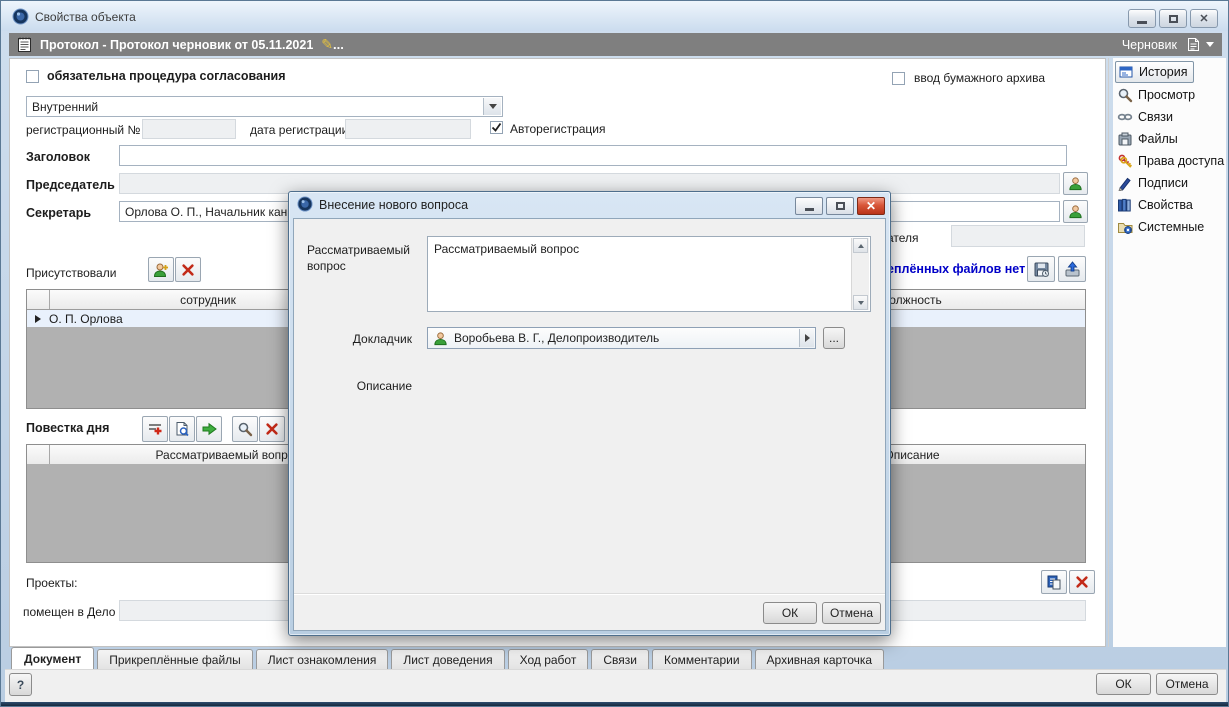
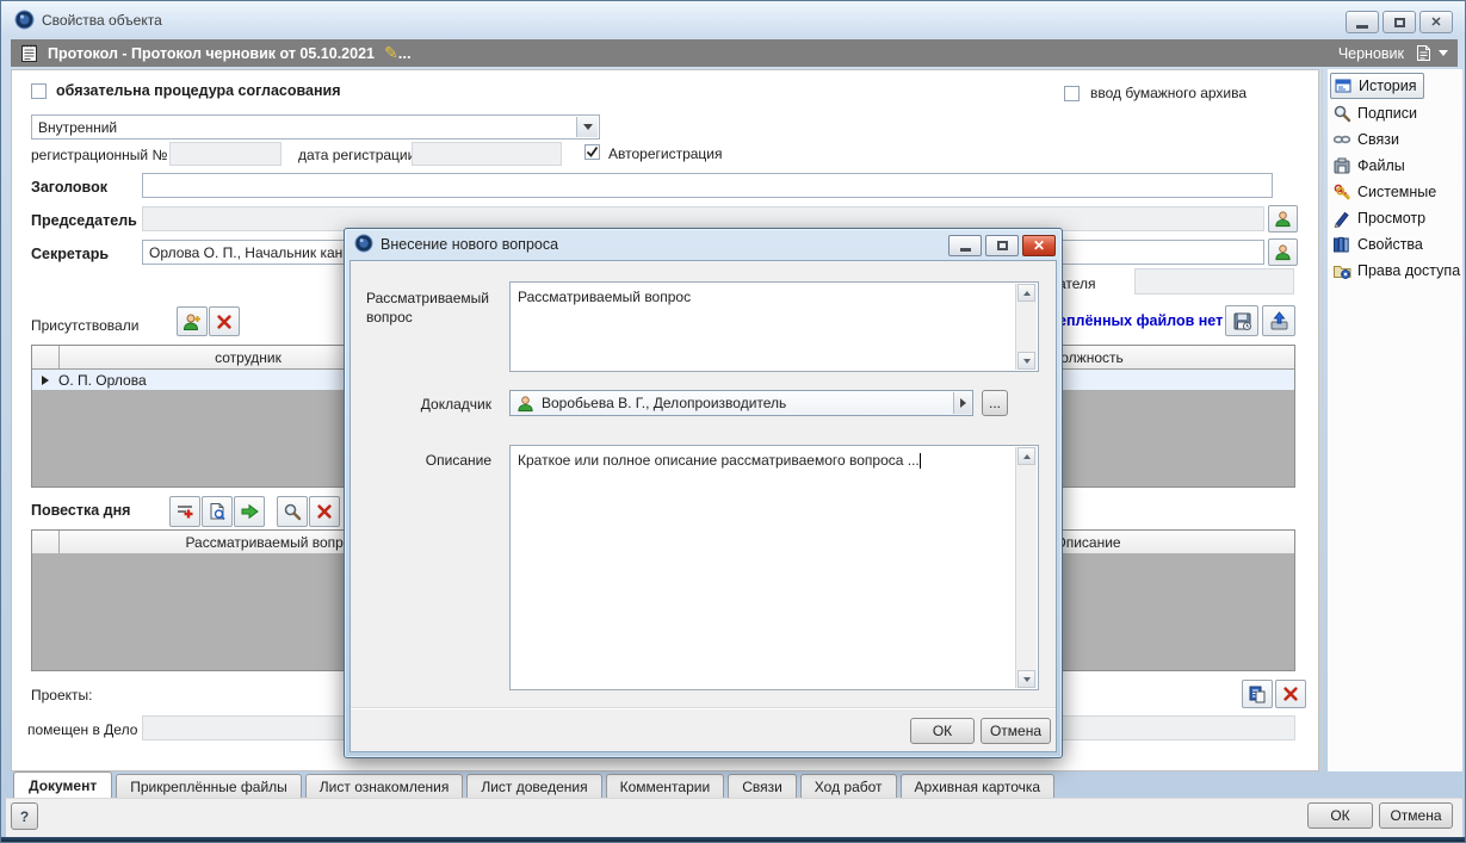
  Свойства объекта
  ✕
- Протокол - Протокол черновик от 05.11.2021
+ Протокол - Протокол черновик от 05.10.2021
  ✎
  ...
  Черновик
  История
- Просмотр
+ Подписи
  Связи
  Файлы
- Права доступа
+ Системные
- Подписи
+ Просмотр
  Свойства
- Системные
+ Права доступа
  обязательна процедура согласования
  ввод бумажного архива
  Внутренний
  регистрационный №
  дата регистраци
  Авторегистрация
  Заголовок
  Председатель
  Секретарь
  Орлова О. П., Начальник кан
  теля
  Присутствовали
  плённых файлов нет
  сотрудник
  олжность
  О. П. Орлова
  Повестка дня
  Рассматриваемый вопр
  писание
  Проекты:
  помещен в Дело
  Документ
  Прикреплённые файлы
  Лист ознакомления
  Лист доведения
- Ход работ
+ Комментарии
  Связи
- Комментарии
+ Ход работ
  Архивная карточка
  ?
  ОК
  Отмена
  Внесение нового вопроса
  ✕
  Рассматриваемый вопрос
  Рассматриваемый вопрос
  Докладчик
  Воробьева В. Г., Делопроизводитель
  ...
  Описание
+ Краткое или полное описание рассматриваемого вопроса ...
  ОК
  Отмена
